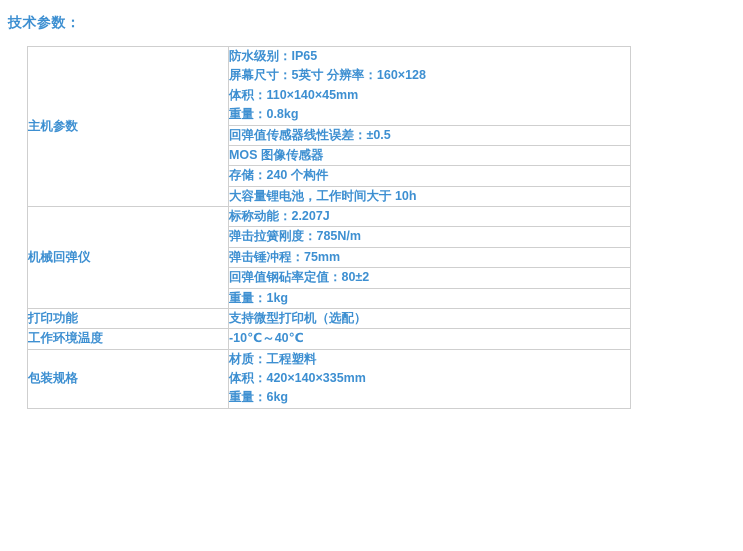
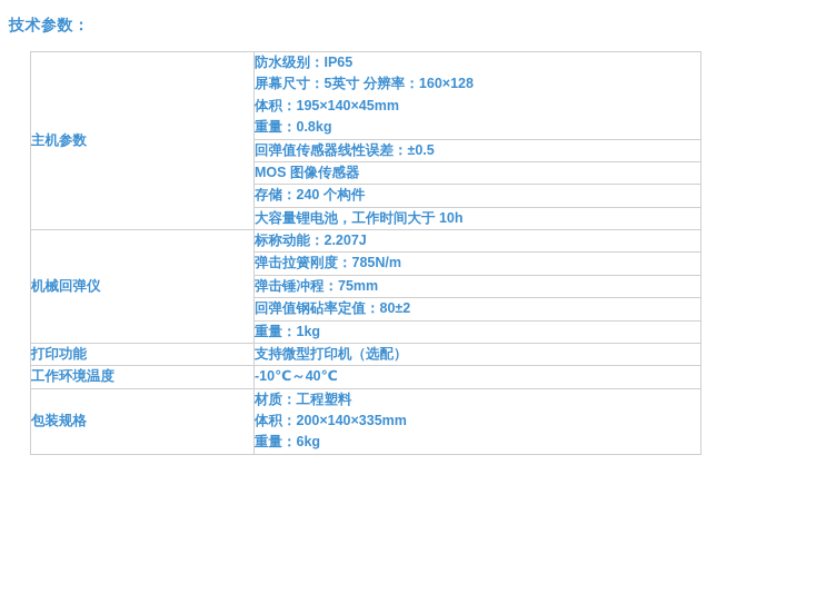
  技术参数：
- 主机参数	防水级别：IP65屏幕尺寸：5英寸 分辨率：160×128体积：110×140×45mm重量：0.8kg
+ 主机参数	防水级别：IP65屏幕尺寸：5英寸 分辨率：160×128体积：195×140×45mm重量：0.8kg
  回弹值传感器线性误差：±0.5
  MOS 图像传感器
  存储：240 个构件
  大容量锂电池，工作时间大于 10h
  机械回弹仪	标称动能：2.207J
  弹击拉簧刚度：785N/m
  弹击锤冲程：75mm
  回弹值钢砧率定值：80±2
  重量：1kg
  打印功能	支持微型打印机（选配）
  工作环境温度	-10℃～40℃
- 包装规格	材质：工程塑料体积：420×140×335mm重量：6kg
+ 包装规格	材质：工程塑料体积：200×140×335mm重量：6kg
